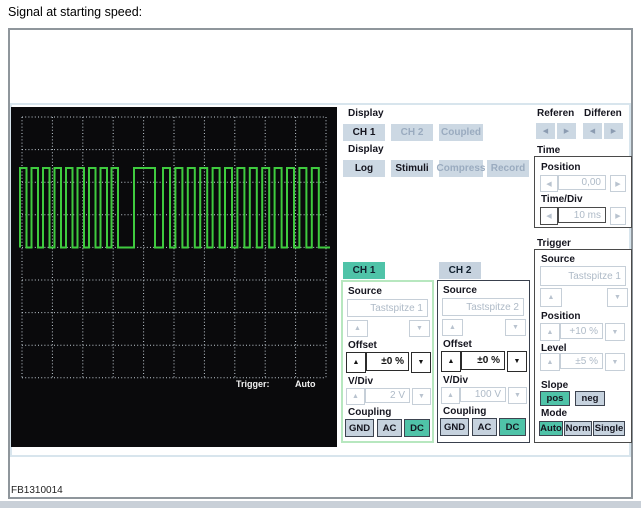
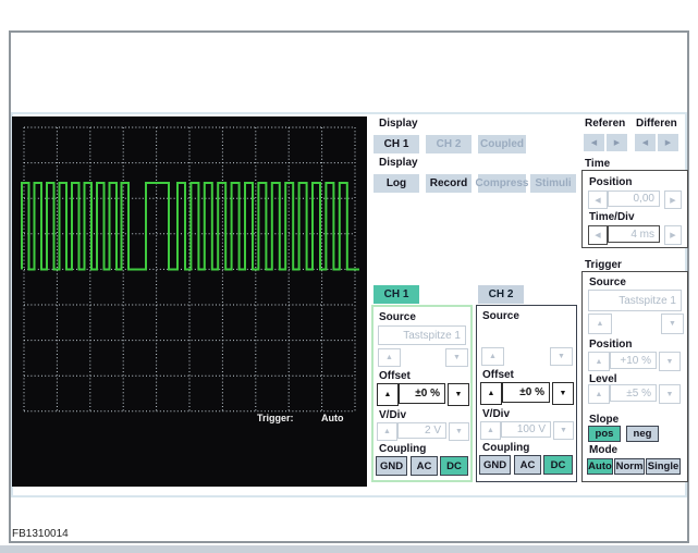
- Signal at starting speed:
  Trigger:
  Auto
  Display
  CH 1
  CH 2
  Coupled
  Display
  Log
- Stimuli
+ Record
  Compress
- Record
+ Stimuli
  Referen
  Differen
  Time
  Position
  0,00
  Time/Div
- 10 ms
+ 4 ms
  Trigger
  Source
  Tastspitze 1
  Position
  +10 %
  Level
  ±5 %
  Slope
  pos
  neg
  Mode
  Auto
  Norm
  Single
  CH 1
  CH 2
  Source
  Tastspitze 1
  Offset
  ±0 %
  V/Div
  2 V
  Coupling
  GND
  AC
  DC
  Source
- Tastspitze 2
  Offset
  ±0 %
  V/Div
  100 V
  Coupling
  GND
  AC
  DC
  FB1310014
